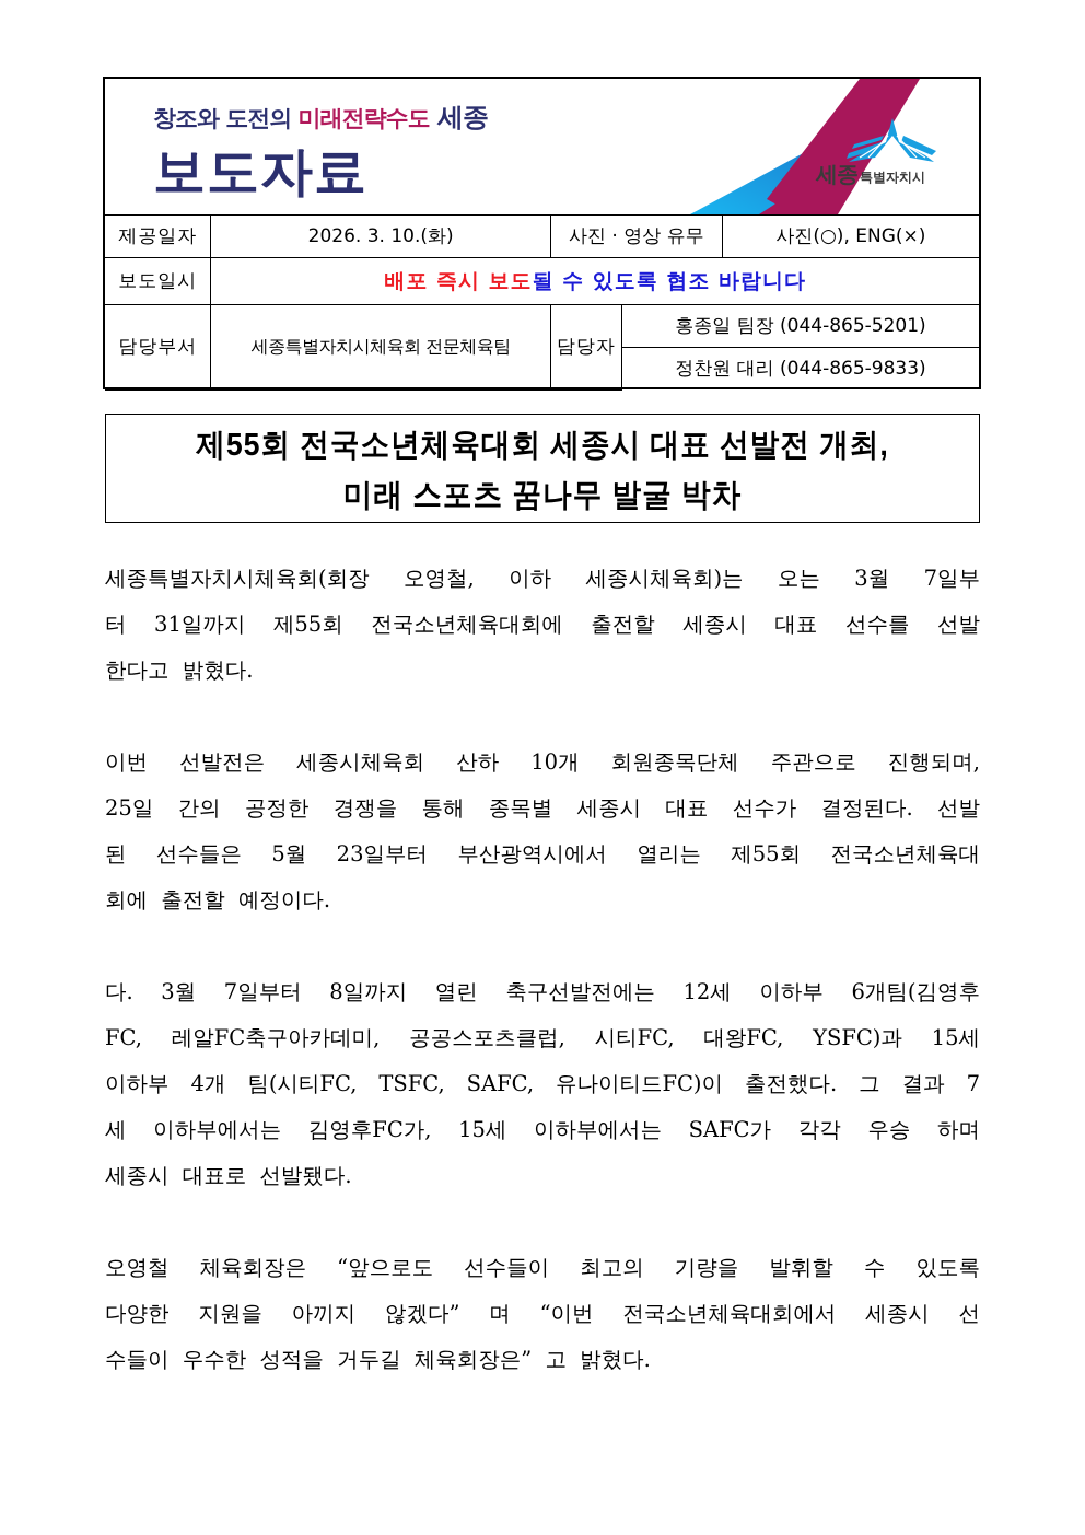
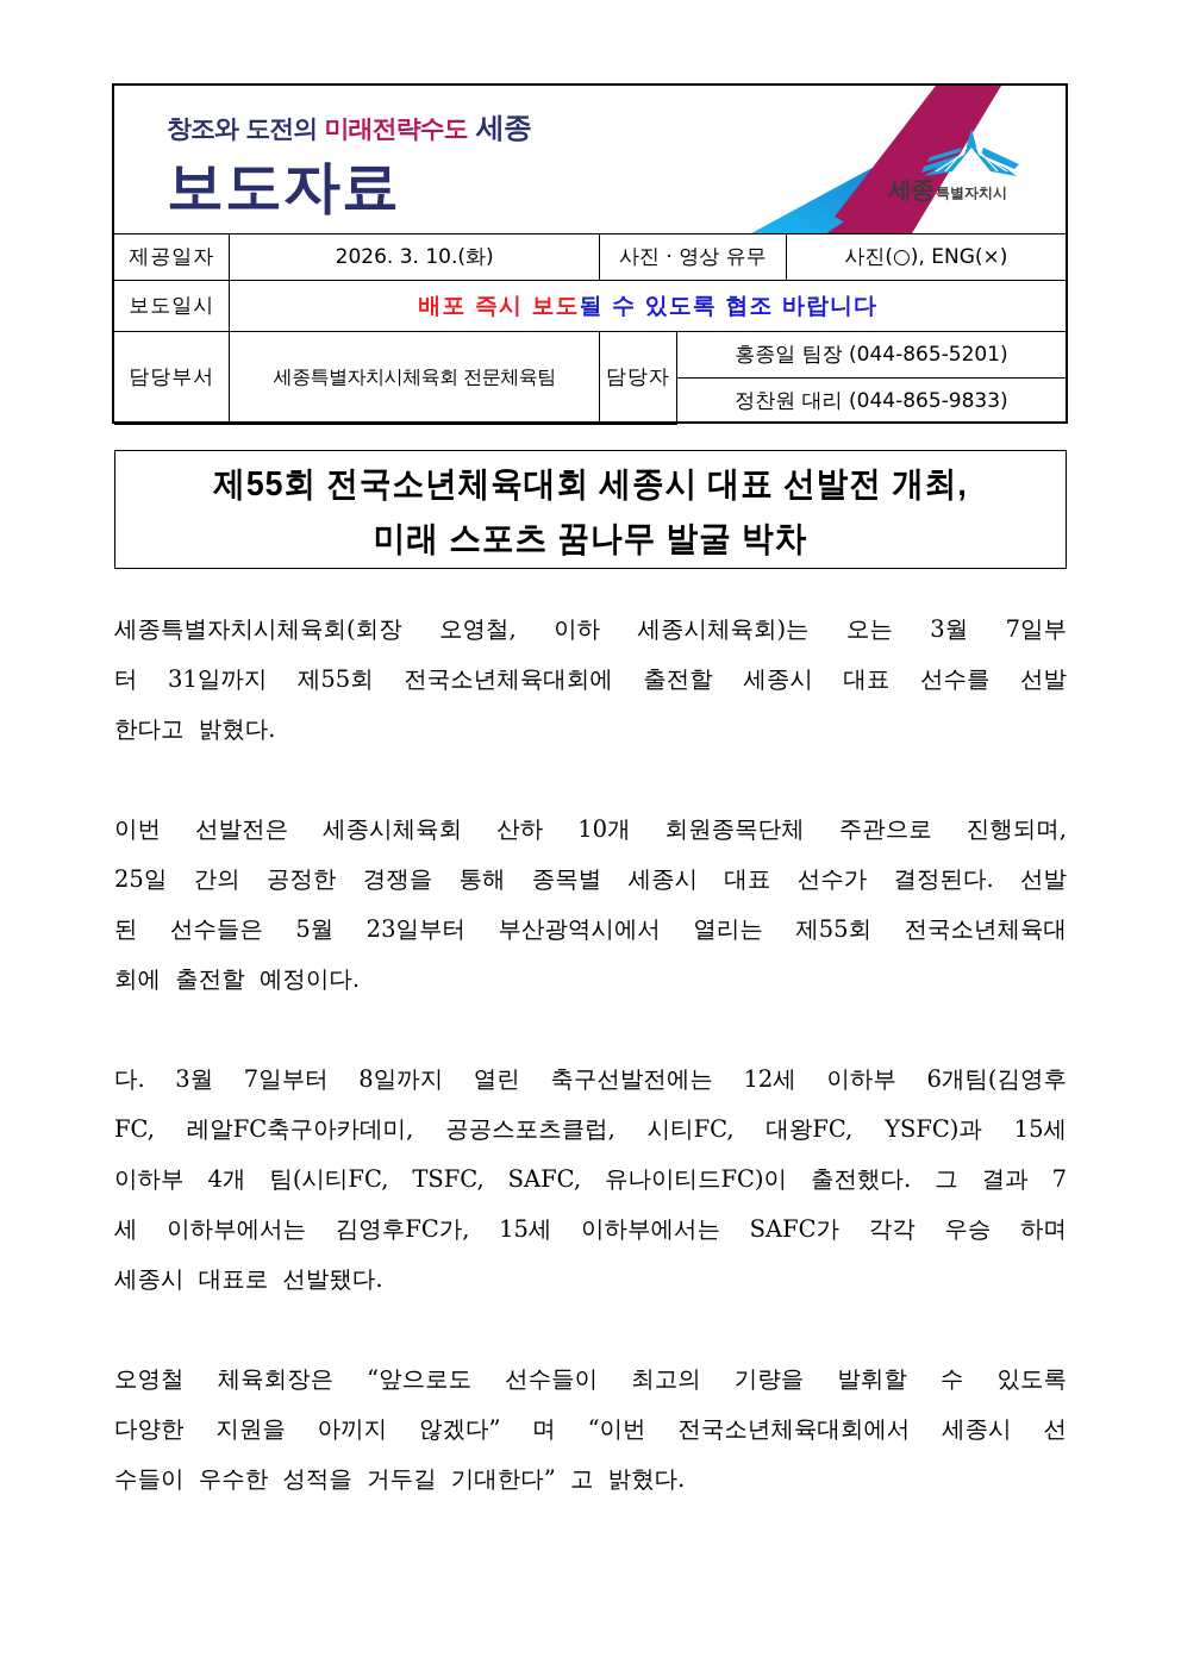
  창조와 도전의 미래전략수도 세종
  보도자료
  세종 특별자치시
  제공일자	2026. 3. 10.(화)	사진 · 영상 유무	사진(○), ENG(×)
  보도일시	배포 즉시 보도될 수 있도록 협조 바랍니다
  담당부서	세종특별자치시체육회 전문체육팀	담당자	홍종일 팀장 (044-865-5201)
  정찬원 대리 (044-865-9833)
  제55회 전국소년체육대회 세종시 대표 선발전 개최,
  미래 스포츠 꿈나무 발굴 박차
  세종특별자치시체육회(회장 오영철, 이하 세종시체육회)는 오는 3월 7일부
  터 31일까지 제55회 전국소년체육대회에 출전할 세종시 대표 선수를 선발
  한다고 밝혔다.
  이번 선발전은 세종시체육회 산하 10개 회원종목단체 주관으로 진행되며,
  25일 간의 공정한 경쟁을 통해 종목별 세종시 대표 선수가 결정된다. 선발
  된 선수들은 5월 23일부터 부산광역시에서 열리는 제55회 전국소년체육대
  회에 출전할 예정이다.
  다. 3월 7일부터 8일까지 열린 축구선발전에는 12세 이하부 6개팀(김영후
  FC, 레알FC축구아카데미, 공공스포츠클럽, 시티FC, 대왕FC, YSFC)과 15세
  이하부 4개 팀(시티FC, TSFC, SAFC, 유나이티드FC)이 출전했다. 그 결과 7
  세 이하부에서는 김영후FC가, 15세 이하부에서는 SAFC가 각각 우승 하며
  세종시 대표로 선발됐다.
  오영철 체육회장은 “앞으로도 선수들이 최고의 기량을 발휘할 수 있도록
  다양한 지원을 아끼지 않겠다” 며 “이번 전국소년체육대회에서 세종시 선
- 수들이 우수한 성적을 거두길 체육회장은” 고 밝혔다.
+ 수들이 우수한 성적을 거두길 기대한다” 고 밝혔다.
